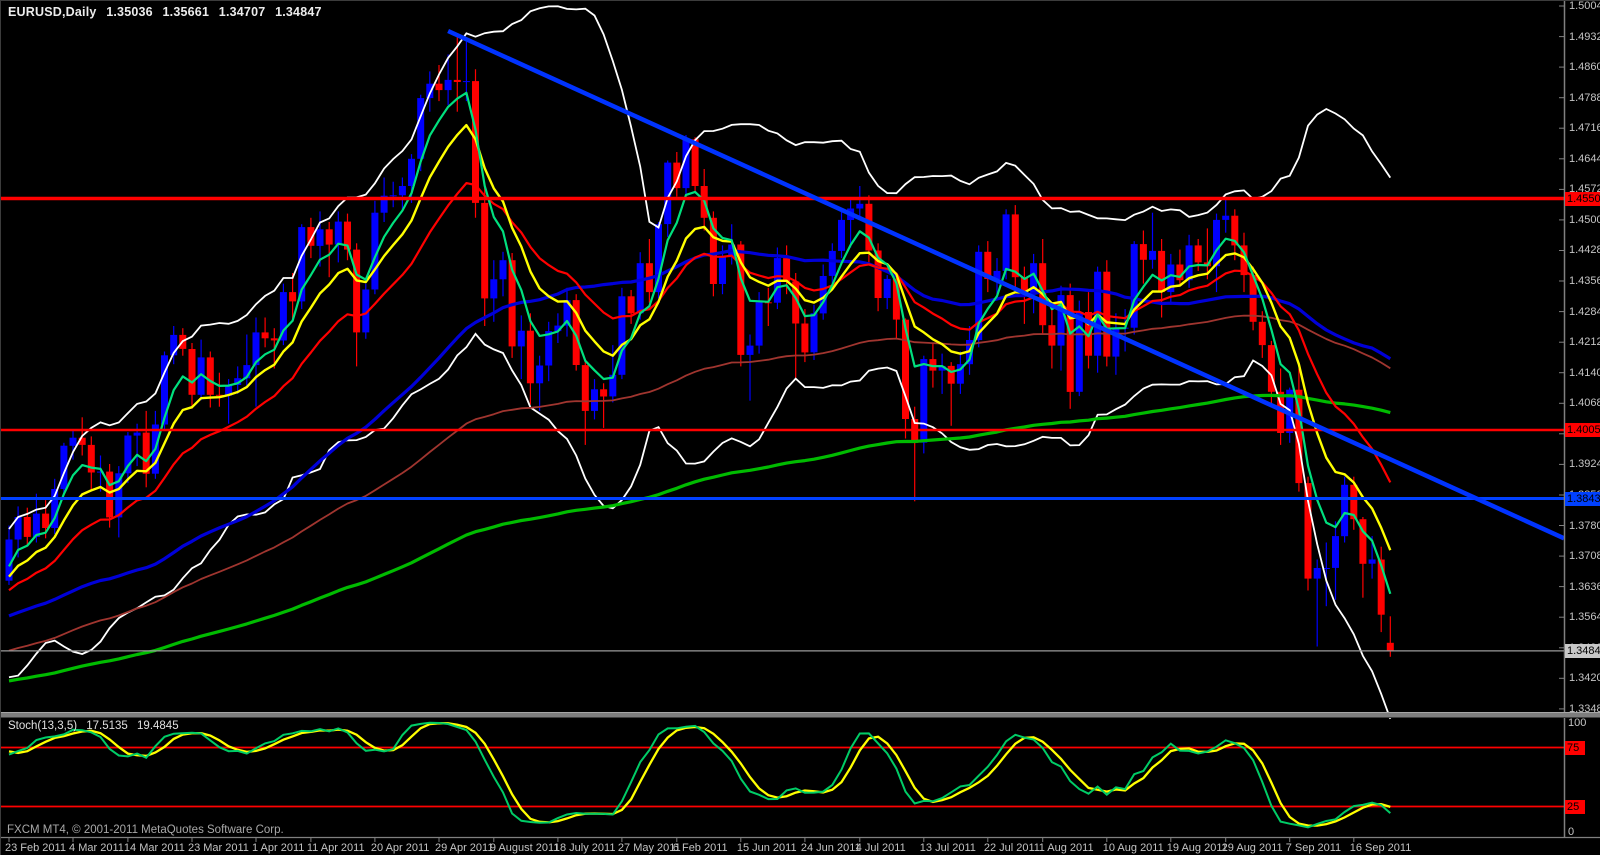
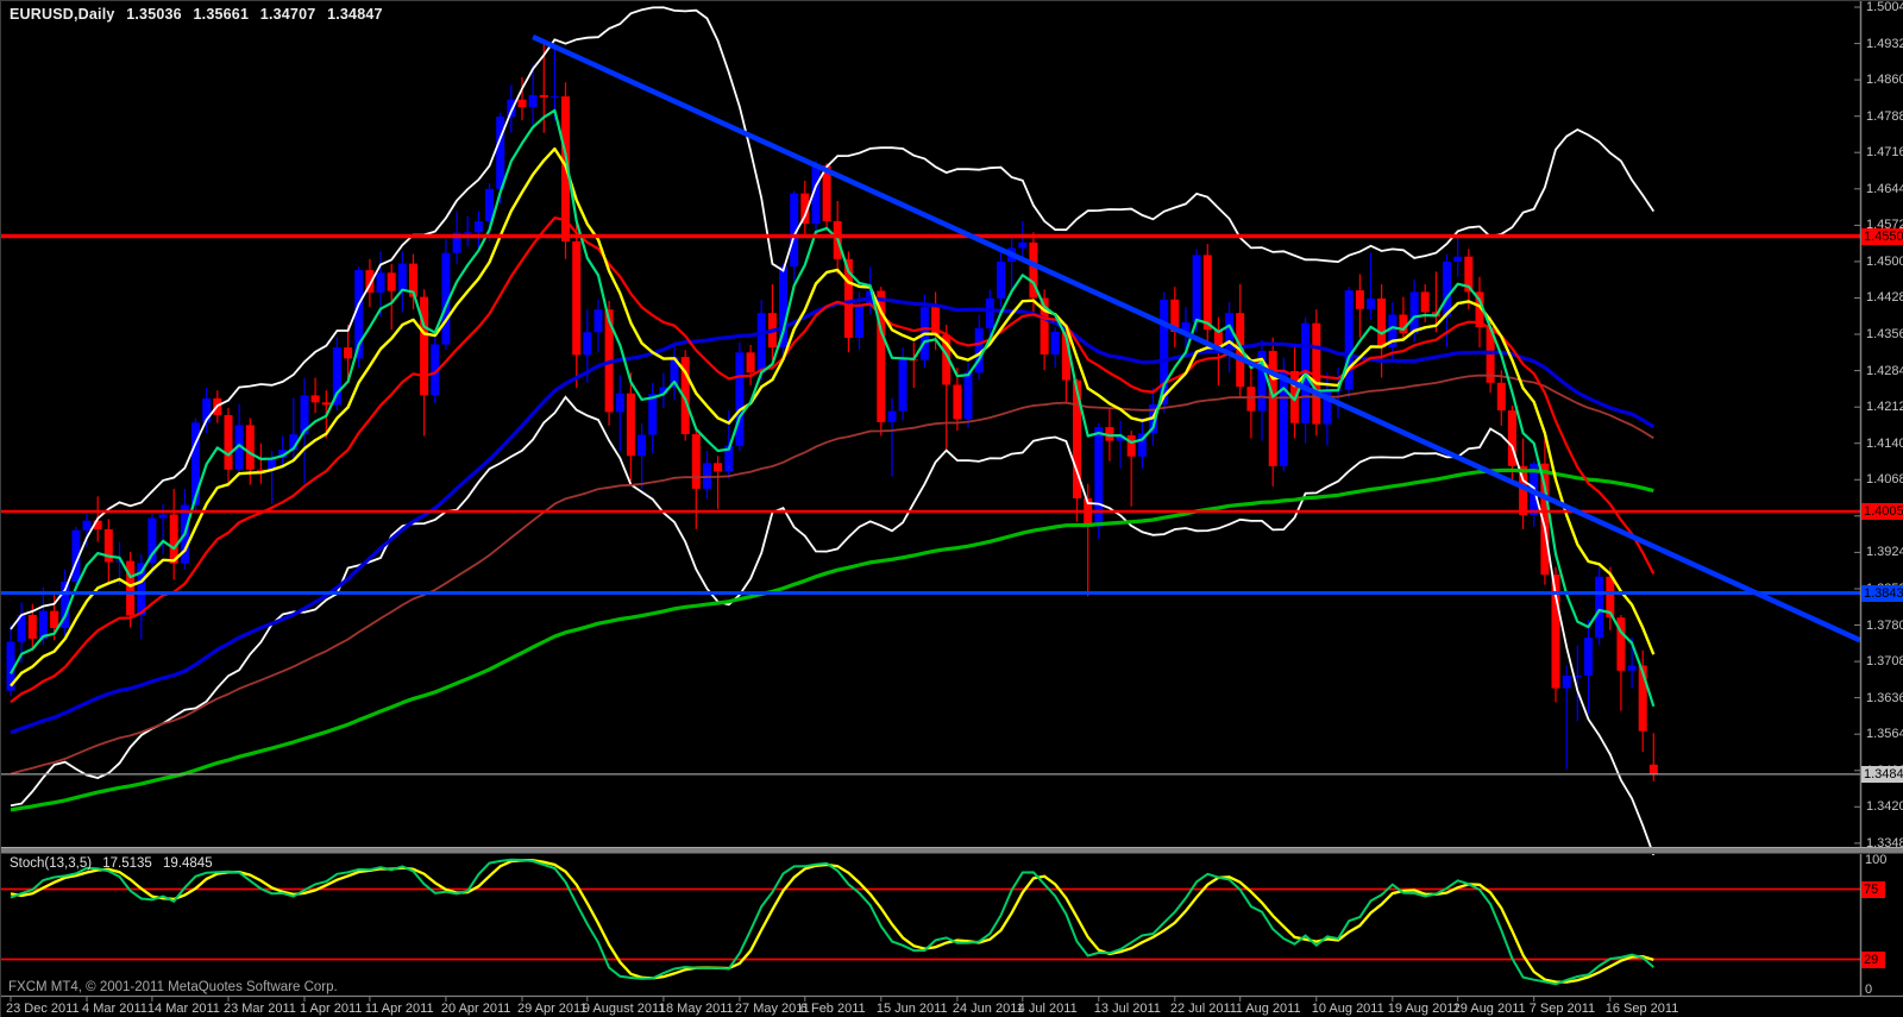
  EURUSD,Daily 1.35036 1.35661 1.34707 1.34847
  Stoch(13,3,5) 17.5135 19.4845
  FXCM MT4, © 2001-2011 MetaQuotes Software Corp.
  1.500
  1.493
  1.486
  1.478
  1.471
  1.464
  1.457
  1.450
  1.442
  1.435
  1.428
  1.421
  1.414
  1.406
  1.392
  1.378
  1.370
  1.363
  1.356
  1.342
  1.334
- 23 Feb 2011
+ 23 Dec 2011
  4 Mar 2011
  14 Mar 2011
  23 Mar 2011
  1 Apr 2011
  11 Apr 2011
  20 Apr 2011
  29 Apr 2011
  9 August 2011
- 18 July 2011
+ 18 May 2011
  27 May 2011
  6 Feb 2011
  15 Jun 2011
  24 Jun 2011
  4 Jul 2011
  13 Jul 2011
  22 Jul 2011
  1 Aug 2011
  10 Aug 2011
  19 Aug 2011
  29 Aug 2011
  7 Sep 2011
  16 Sep 2011
  1.4550
  1.4005
  1.3843
  1.3484
  100
  0
  75
- 25
+ 29
